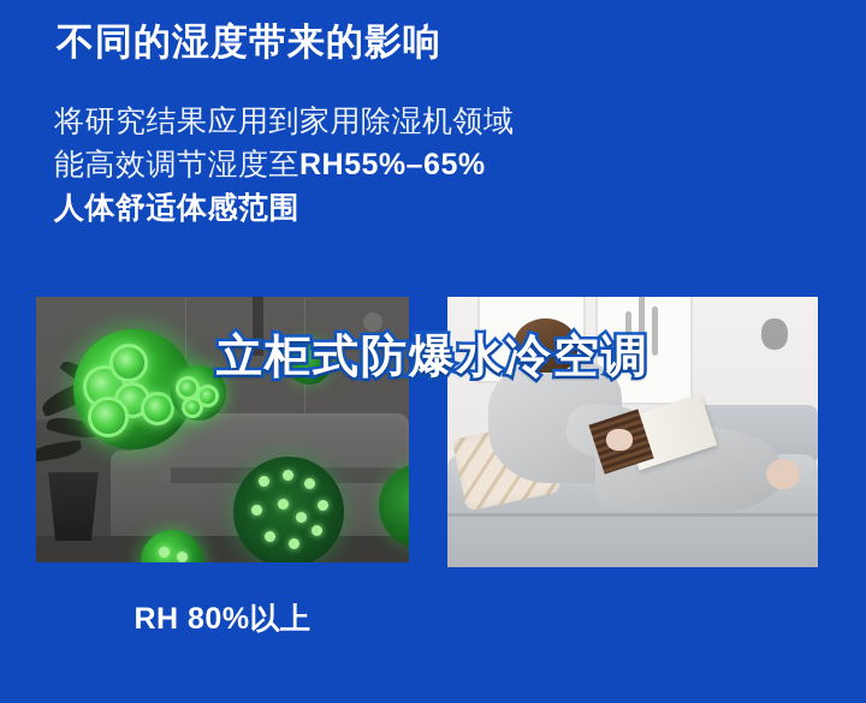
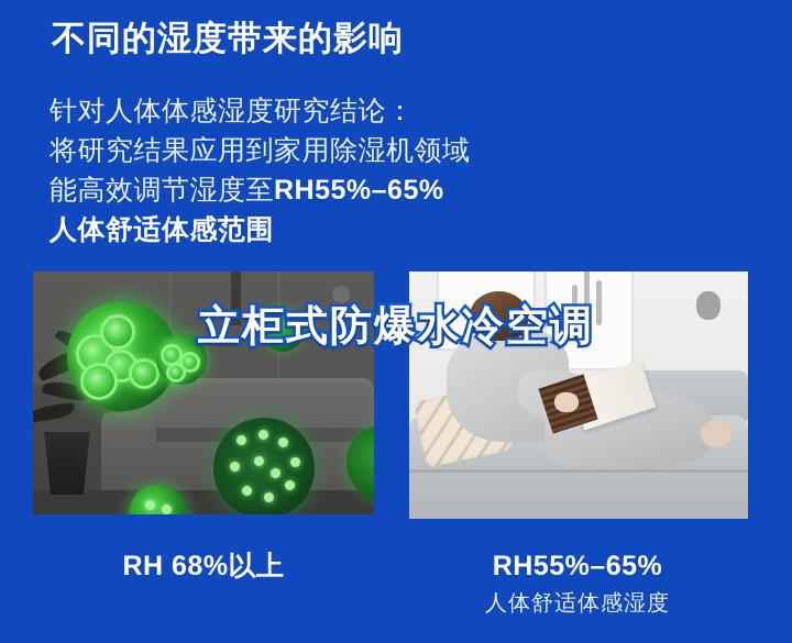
  不同的湿度带来的影响
+ 针对人体体感湿度研究结论：
  将研究结果应用到家用除湿机领域
  能高效调节湿度至RH55%–65%
  人体舒适体感范围
  立柜式防爆水冷空调
- RH 80%以上
+ RH 68%以上
+ RH55%–65%
+ 人体舒适体感湿度
